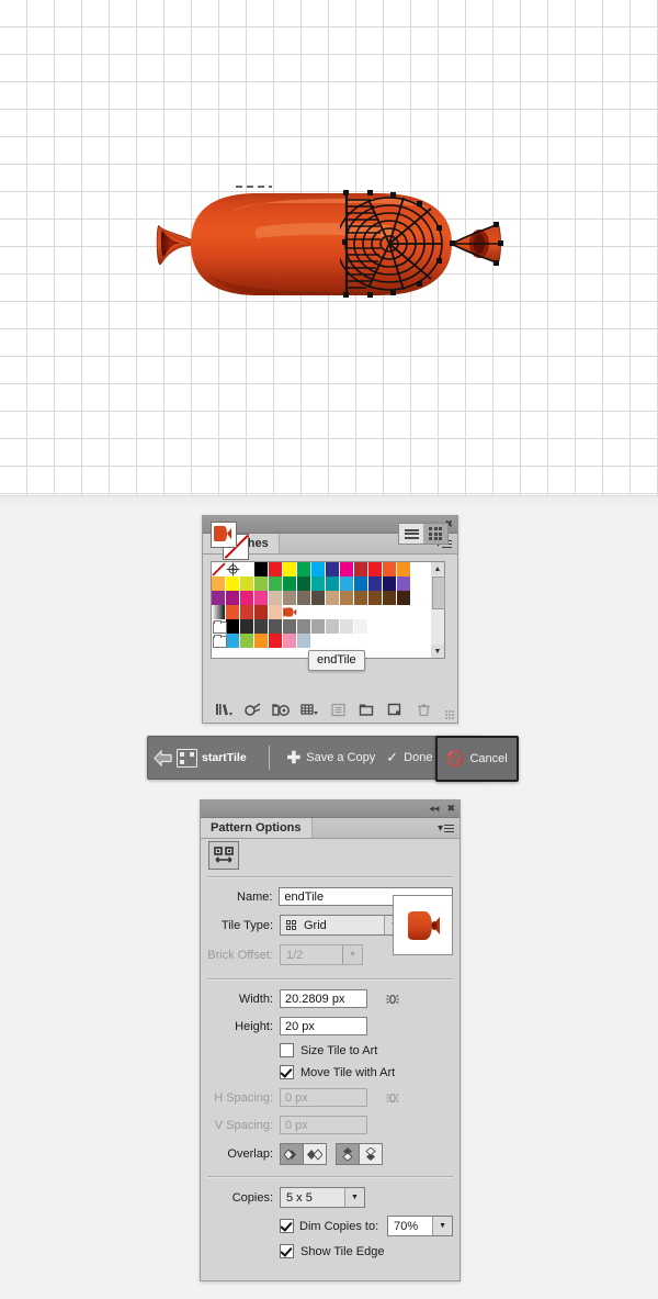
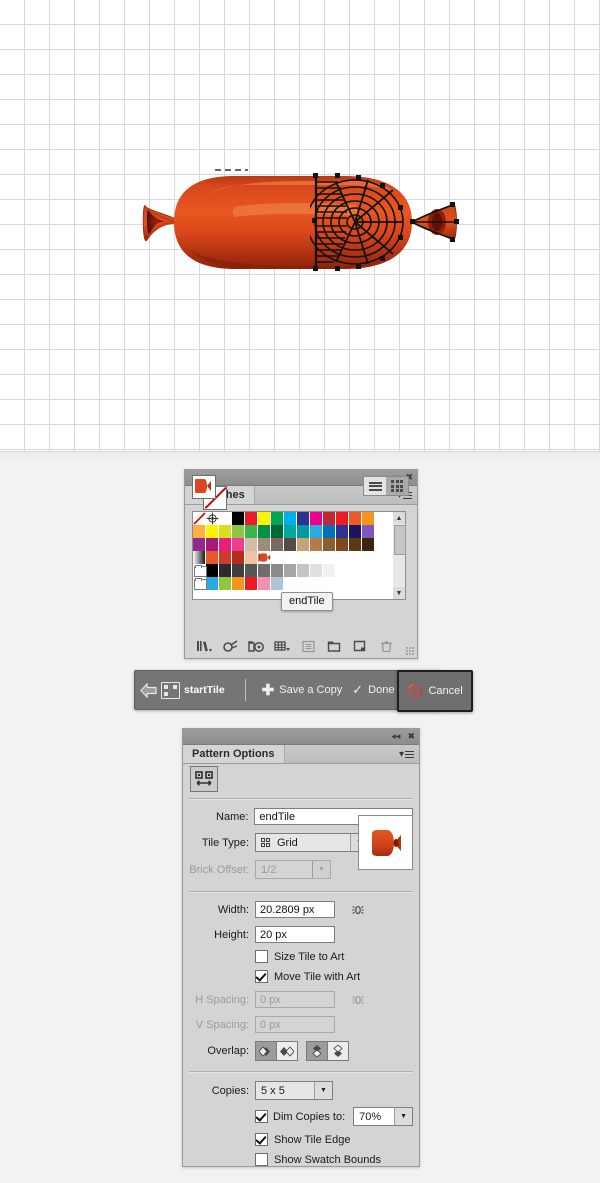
  ✖
  ▾
  endTile
  startTile
  ✚
  Save a Copy
  ✓
  Done
  🚫
  Cancel
  ◂◂
  ✖
  Pattern Options
  ▾
  Name:
  endTile
  Tile Type:
  Grid
  Brick Offset:
  1/2
  Width:
  20.2809 px
  Height:
  20 px
  Size Tile to Art
  Move Tile with Art
  H Spacing:
  0 px
  V Spacing:
  0 px
  Overlap:
  Copies:
  5 x 5
  Dim Copies to:
  70%
  Show Tile Edge
+ Show Swatch Bounds
